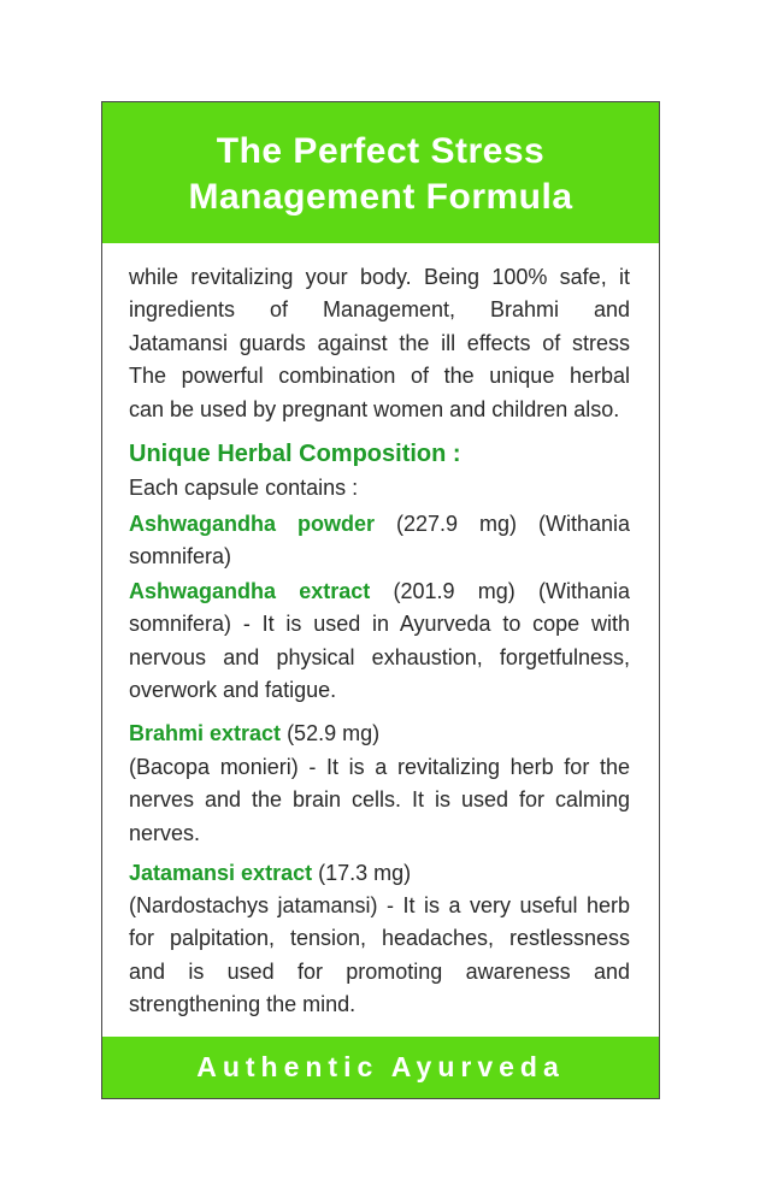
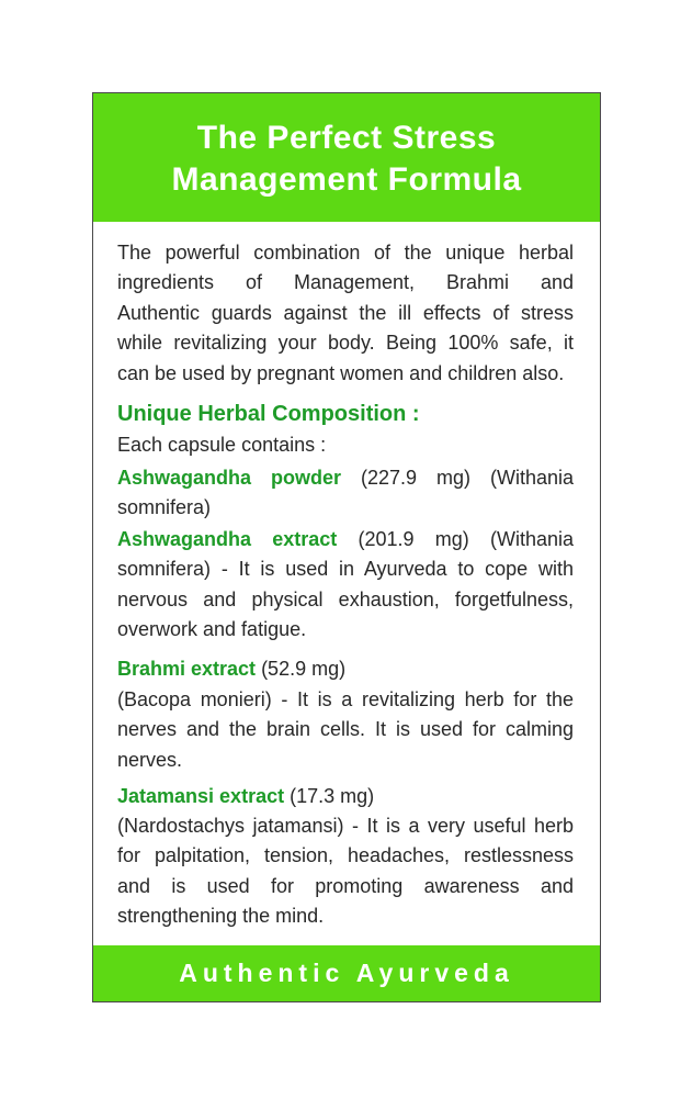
  The Perfect Stress
  Management Formula
- while revitalizing your body. Being 100% safe, it
+ The powerful combination of the unique herbal
  ingredients of Management, Brahmi and
- Jatamansi guards against the ill effects of stress
+ Authentic guards against the ill effects of stress
- The powerful combination of the unique herbal
+ while revitalizing your body. Being 100% safe, it
  can be used by pregnant women and children also.
  Unique Herbal Composition :
  Each capsule contains :
  Ashwagandha powder (227.9 mg) (Withania
  somnifera)
  Ashwagandha extract (201.9 mg) (Withania
  somnifera) - It is used in Ayurveda to cope with
  nervous and physical exhaustion, forgetfulness,
  overwork and fatigue.
  Brahmi extract (52.9 mg)
  (Bacopa monieri) - It is a revitalizing herb for the
  nerves and the brain cells. It is used for calming
  nerves.
  Jatamansi extract (17.3 mg)
  (Nardostachys jatamansi) - It is a very useful herb
  for palpitation, tension, headaches, restlessness
  and is used for promoting awareness and
  strengthening the mind.
  Authentic Ayurveda
